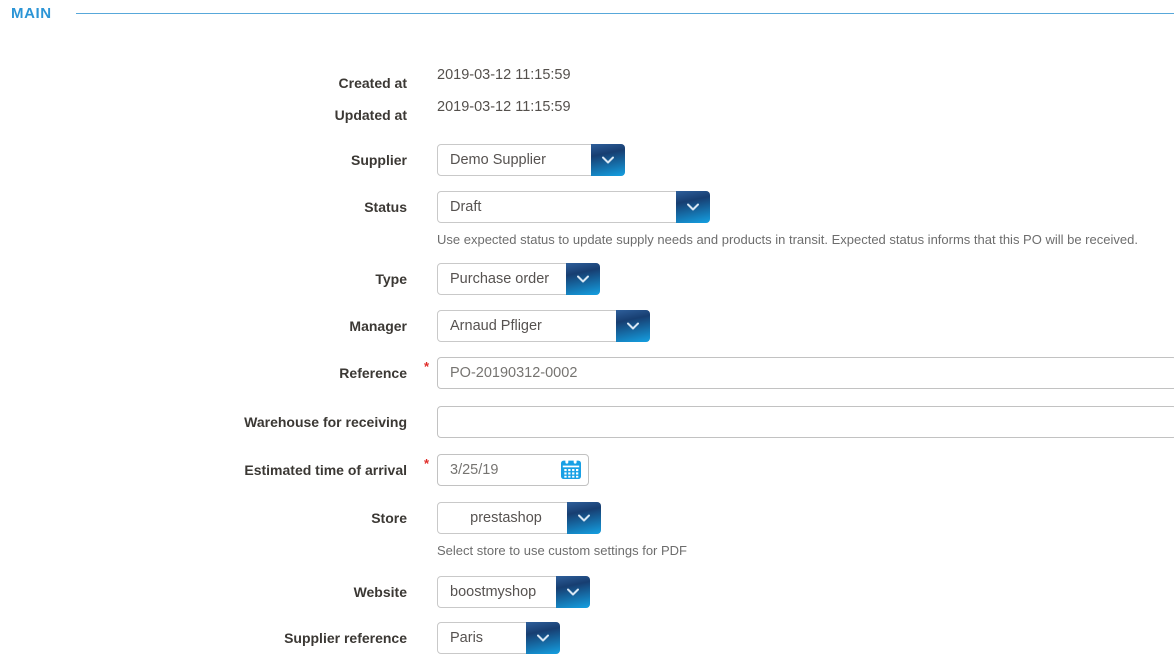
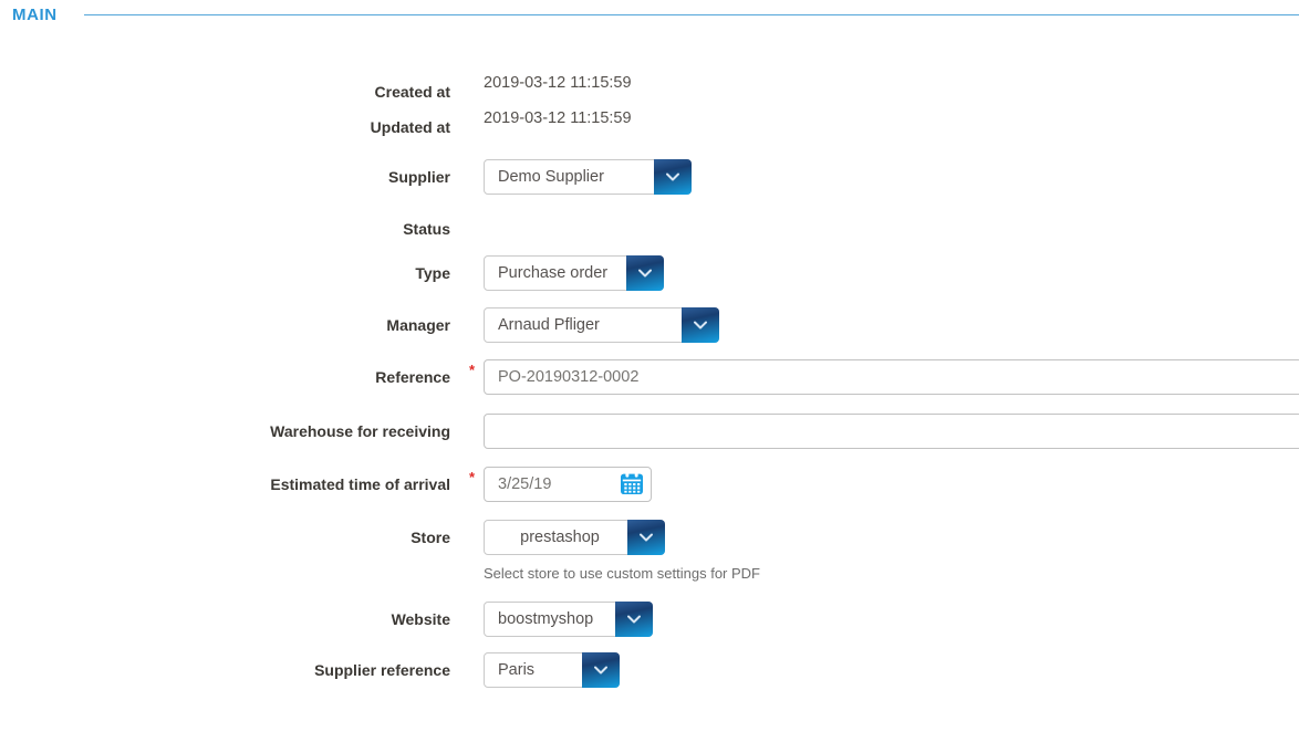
  MAIN
  Created at
  2019-03-12 11:15:59
  Updated at
  2019-03-12 11:15:59
  Supplier
  Demo Supplier
  Status
- Draft
- Use expected status to update supply needs and products in transit. Expected status informs that this PO will be received.
  Type
  Purchase order
  Manager
  Arnaud Pfliger
  Reference
  *
  PO-20190312-0002
  Warehouse for receiving
  Estimated time of arrival
  *
  3/25/19
  Store
  prestashop
  Select store to use custom settings for PDF
  Website
  boostmyshop
  Supplier reference
  Paris
